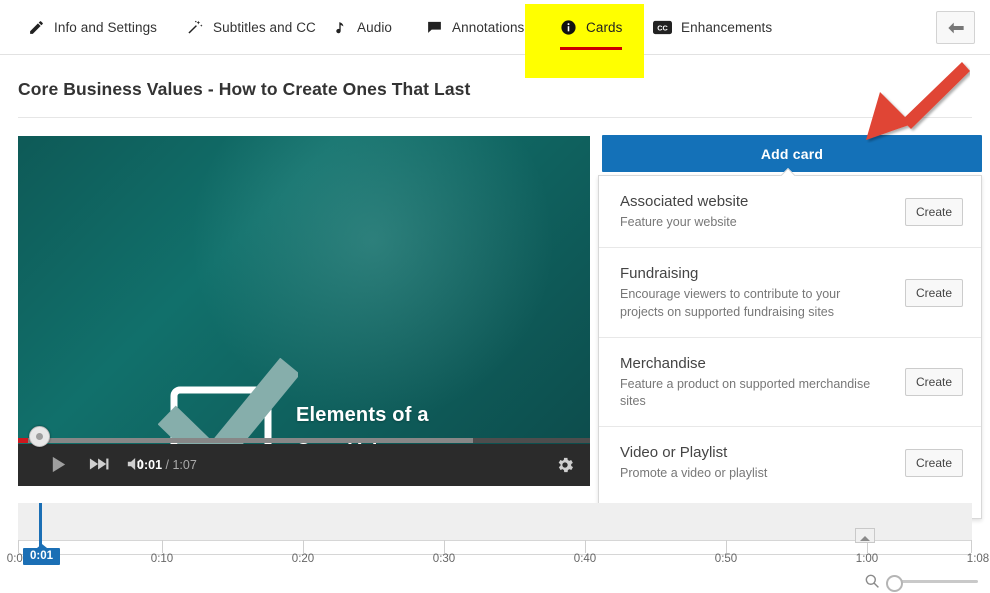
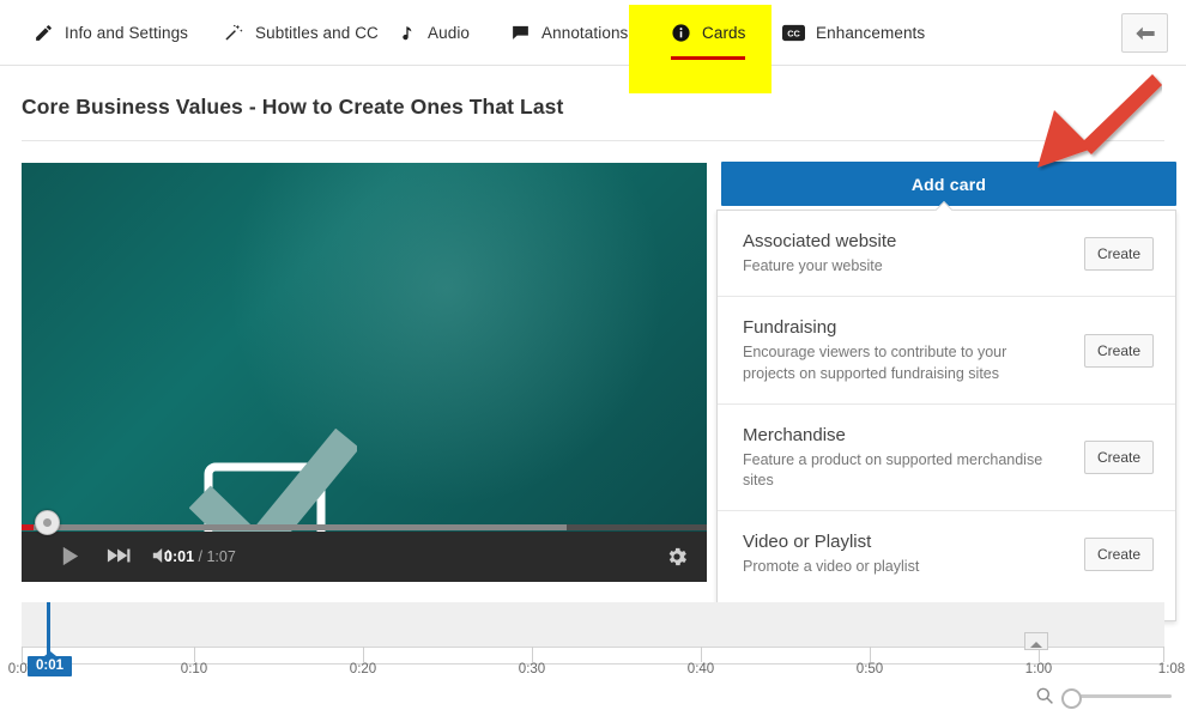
  Info and Settings
  Subtitles and CC
  Audio
  Annotations
  Cards
  CC
  Enhancements
  Core Business Values - How to Create Ones That Last
- Elements of a
  0:01 / 1:07
  Add card
  Associated website
  Feature your website
  Create
  Fundraising
  Encourage viewers to contribute to your projects on supported fundraising sites
  Create
  Merchandise
  Feature a product on supported merchandise sites
  Create
  Video or Playlist
  Promote a video or playlist
  Create
  0:0
  0:10
  0:20
  0:30
  0:40
  0:50
  1:00
  1:08
  0:01
